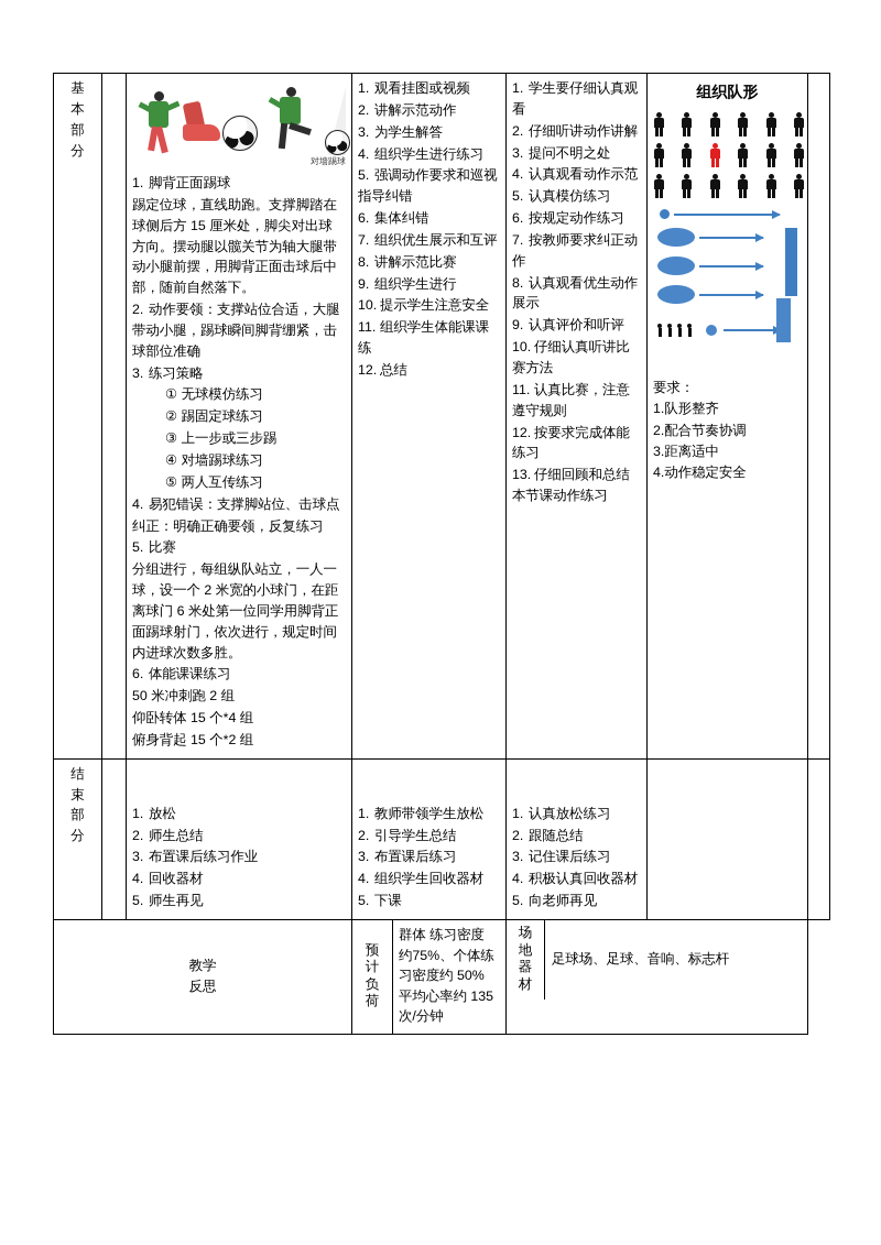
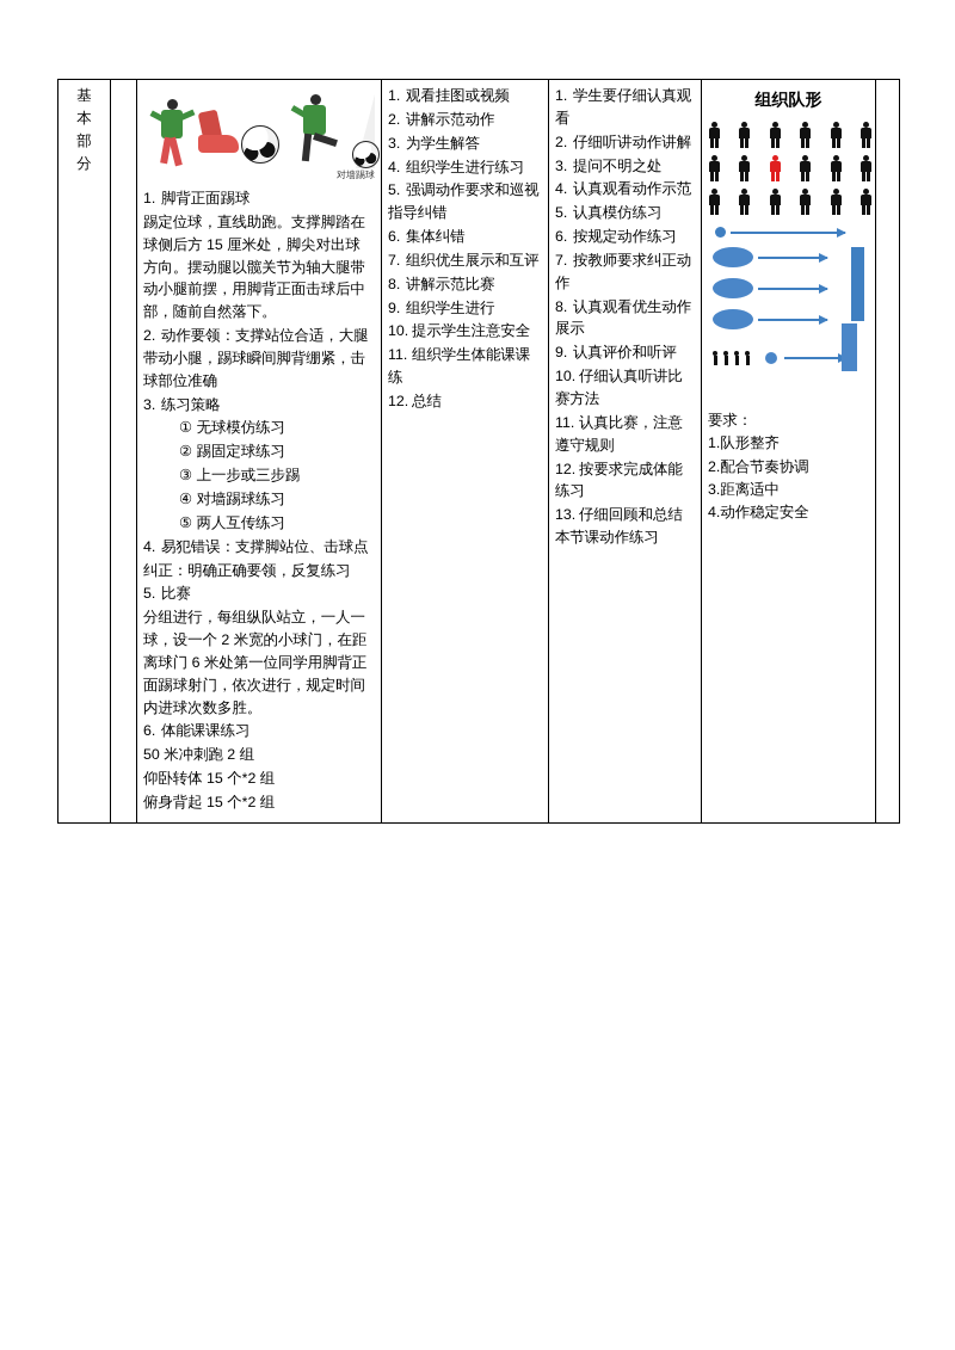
- 基 本 部 分		对墙踢球 1. 脚背正面踢球 踢定位球，直线助跑。支撑脚踏在球侧后方 15 厘米处，脚尖对出球方向。摆动腿以髋关节为轴大腿带动小腿前摆，用脚背正面击球后中部，随前自然落下。 2. 动作要领：支撑站位合适，大腿带动小腿，踢球瞬间脚背绷紧，击球部位准确 3. 练习策略 ① 无球模仿练习 ② 踢固定球练习 ③ 上一步或三步踢 ④ 对墙踢球练习 ⑤ 两人互传练习 4. 易犯错误：支撑脚站位、击球点 纠正：明确正确要领，反复练习 5. 比赛 分组进行，每组纵队站立，一人一球，设一个 2 米宽的小球门，在距离球门 6 米处第一位同学用脚背正面踢球射门，依次进行，规定时间内进球次数多胜。 6. 体能课课练习 50 米冲刺跑 2 组 仰卧转体 15 个*4 组 俯身背起 15 个*2 组	1. 观看挂图或视频 2. 讲解示范动作 3. 为学生解答 4. 组织学生进行练习 5. 强调动作要求和巡视指导纠错 6. 集体纠错 7. 组织优生展示和互评 8. 讲解示范比赛 9. 组织学生进行 10. 提示学生注意安全 11. 组织学生体能课课练 12. 总结	1. 学生要仔细认真观看 2. 仔细听讲动作讲解 3. 提问不明之处 4. 认真观看动作示范 5. 认真模仿练习 6. 按规定动作练习 7. 按教师要求纠正动作 8. 认真观看优生动作展示 9. 认真评价和听评 10. 仔细认真听讲比赛方法 11. 认真比赛，注意遵守规则 12. 按要求完成体能练习 13. 仔细回顾和总结本节课动作练习	组织队形 要求： 1.队形整齐 2.配合节奏协调 3.距离适中 4.动作稳定安全
+ 基 本 部 分		对墙踢球 1. 脚背正面踢球 踢定位球，直线助跑。支撑脚踏在球侧后方 15 厘米处，脚尖对出球方向。摆动腿以髋关节为轴大腿带动小腿前摆，用脚背正面击球后中部，随前自然落下。 2. 动作要领：支撑站位合适，大腿带动小腿，踢球瞬间脚背绷紧，击球部位准确 3. 练习策略 ① 无球模仿练习 ② 踢固定球练习 ③ 上一步或三步踢 ④ 对墙踢球练习 ⑤ 两人互传练习 4. 易犯错误：支撑脚站位、击球点 纠正：明确正确要领，反复练习 5. 比赛 分组进行，每组纵队站立，一人一球，设一个 2 米宽的小球门，在距离球门 6 米处第一位同学用脚背正面踢球射门，依次进行，规定时间内进球次数多胜。 6. 体能课课练习 50 米冲刺跑 2 组 仰卧转体 15 个*2 组 俯身背起 15 个*2 组	1. 观看挂图或视频 2. 讲解示范动作 3. 为学生解答 4. 组织学生进行练习 5. 强调动作要求和巡视指导纠错 6. 集体纠错 7. 组织优生展示和互评 8. 讲解示范比赛 9. 组织学生进行 10. 提示学生注意安全 11. 组织学生体能课课练 12. 总结	1. 学生要仔细认真观看 2. 仔细听讲动作讲解 3. 提问不明之处 4. 认真观看动作示范 5. 认真模仿练习 6. 按规定动作练习 7. 按教师要求纠正动作 8. 认真观看优生动作展示 9. 认真评价和听评 10. 仔细认真听讲比赛方法 11. 认真比赛，注意遵守规则 12. 按要求完成体能练习 13. 仔细回顾和总结本节课动作练习	组织队形 要求： 1.队形整齐 2.配合节奏协调 3.距离适中 4.动作稳定安全
- 结 束 部 分		1. 放松 2. 师生总结 3. 布置课后练习作业 4. 回收器材 5. 师生再见	1. 教师带领学生放松 2. 引导学生总结 3. 布置课后练习 4. 组织学生回收器材 5. 下课	1. 认真放松练习 2. 跟随总结 3. 记住课后练习 4. 积极认真回收器材 5. 向老师再见
- 教学 反思
- 预 计 负 荷	群体 练习密度 约75%、个体练习密度约 50% 平均心率约 135 次/分钟
- 场 地 器 材	足球场、足球、音响、标志杆
